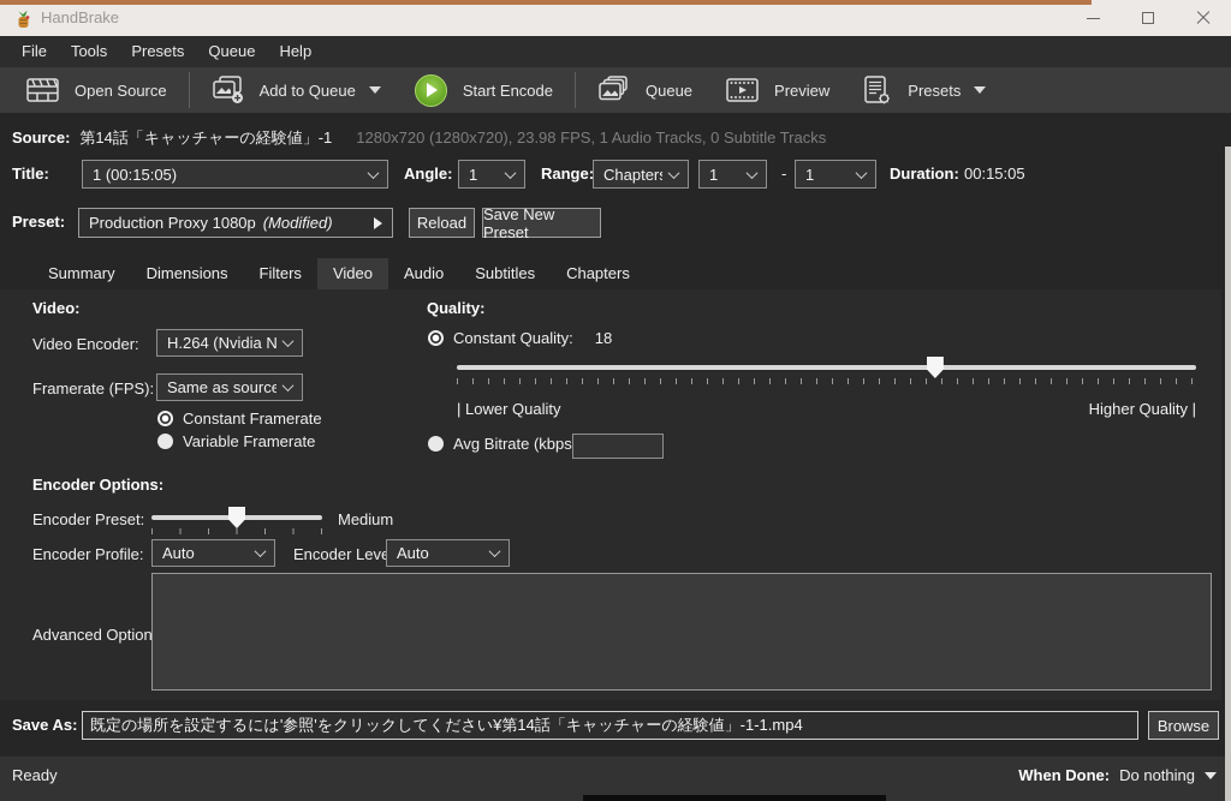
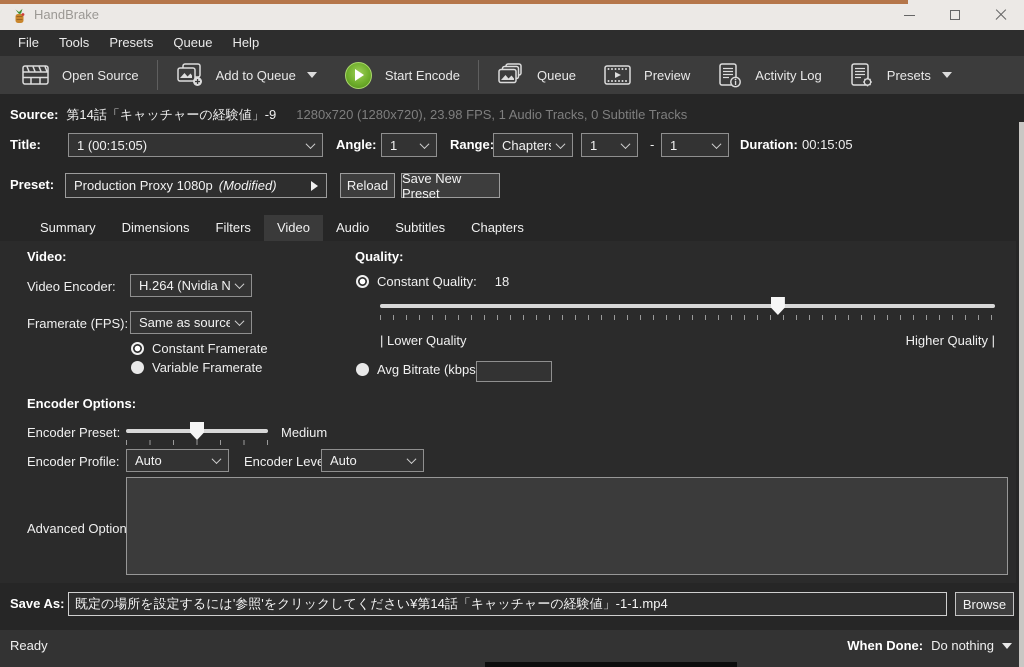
  HandBrake
  File
  Tools
  Presets
  Queue
  Help
  Open Source
  Add to Queue
  Start Encode
  Queue
  Preview
+ Activity Log
  Presets
  Source:
- 第14話「キャッチャーの経験値」-1
+ 第14話「キャッチャーの経験値」-9
  1280x720 (1280x720), 23.98 FPS, 1 Audio Tracks, 0 Subtitle Tracks
  Title:
  1 (00:15:05)
  Angle:
  1
  Range:
  Chapter
  1
  -
  1
  Duration:
  00:15:05
  Preset:
  Production Proxy 1080p
  (Modified)
  Reload
  Save New Preset
  Summary
  Dimensions
  Filters
  Video
  Audio
  Subtitles
  Chapters
  Video:
  Video Encoder:
  H.264 (Nvidia N
  Framerate (FPS):
  Same as source
  Constant Framerate
  Variable Framerate
  Quality:
  Constant Quality:
  18
  | Lower Quality
  Higher Quality |
  Avg Bitrate (kbps
  Encoder Options:
  Encoder Preset:
  Medium
  Encoder Profile:
  Auto
  Encoder Lev
  Auto
  Advanced Option
  Save As:
  既定の場所を設定するには'参照'をクリックしてください¥第14話「キャッチャーの経験値」-1-1.mp4
  Browse
  Ready
  When Done:
  Do nothing
